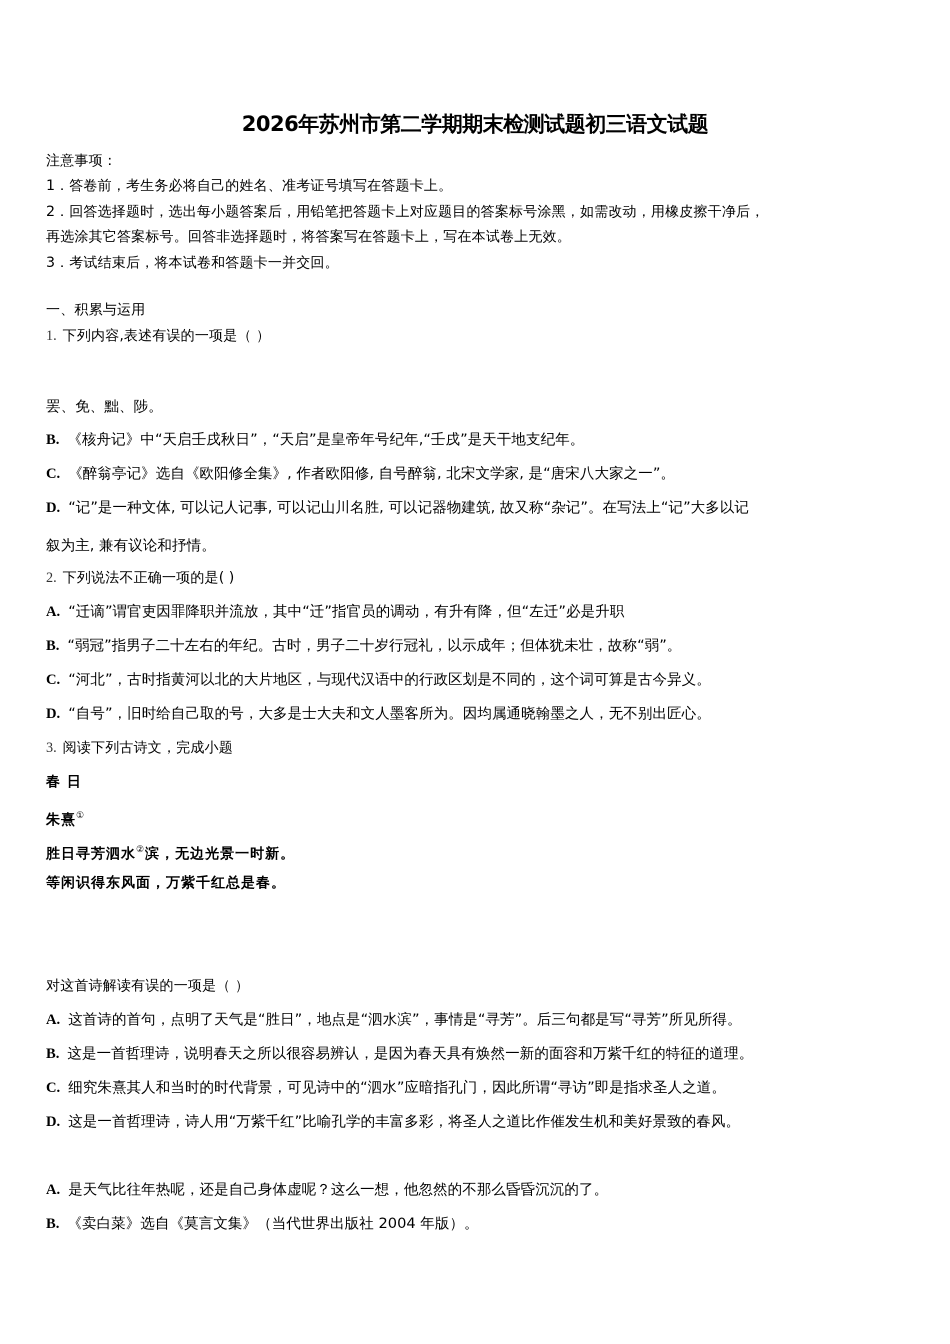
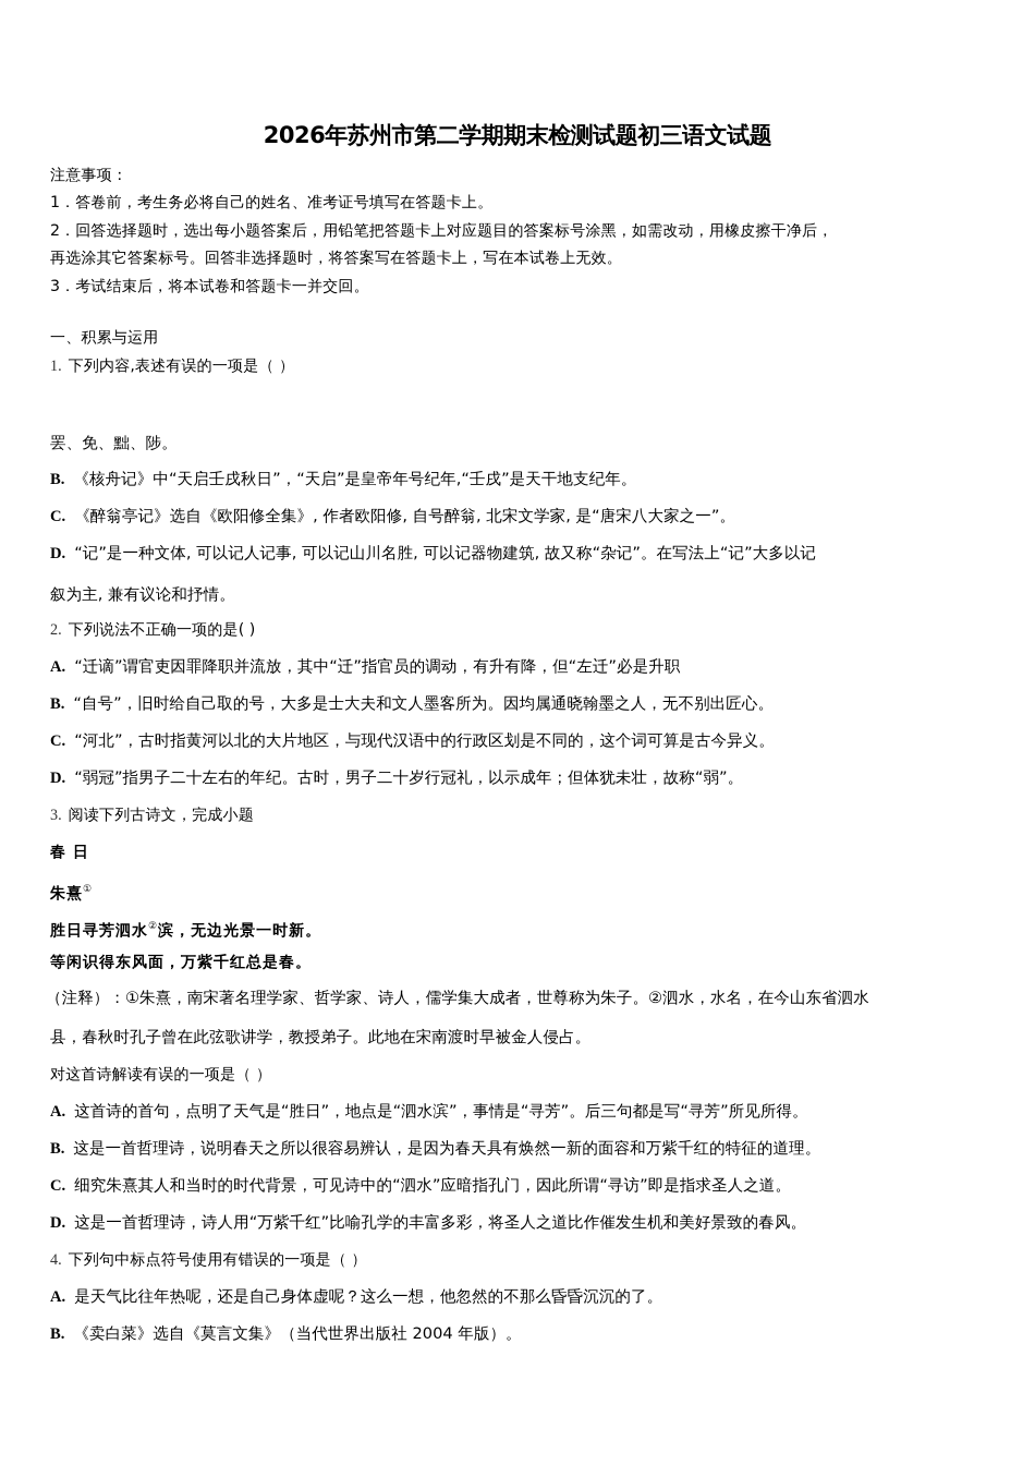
  2026年苏州市第二学期期末检测试题初三语文试题
  注意事项：
  1．答卷前，考生务必将自己的姓名、准考证号填写在答题卡上。
  2．回答选择题时，选出每小题答案后，用铅笔把答题卡上对应题目的答案标号涂黑，如需改动，用橡皮擦干净后，
  再选涂其它答案标号。回答非选择题时，将答案写在答题卡上，写在本试卷上无效。
  3．考试结束后，将本试卷和答题卡一并交回。
  一、积累与运用
  1. 下列内容,表述有误的一项是（ ）
  罢、免、黜、陟。
  B. 《核舟记》中“天启壬戌秋日”，“天启”是皇帝年号纪年,“壬戌”是天干地支纪年。
  C. 《醉翁亭记》选自《欧阳修全集》, 作者欧阳修, 自号醉翁, 北宋文学家, 是“唐宋八大家之一”。
  D. “记”是一种文体, 可以记人记事, 可以记山川名胜, 可以记器物建筑, 故又称“杂记”。在写法上“记”大多以记
  叙为主, 兼有议论和抒情。
  2. 下列说法不正确一项的是( )
  A. “迁谪”谓官吏因罪降职并流放，其中“迁”指官员的调动，有升有降，但“左迁”必是升职
- B. “弱冠”指男子二十左右的年纪。古时，男子二十岁行冠礼，以示成年；但体犹未壮，故称“弱”。
+ B. “自号”，旧时给自己取的号，大多是士大夫和文人墨客所为。因均属通晓翰墨之人，无不别出匠心。
  C. “河北”，古时指黄河以北的大片地区，与现代汉语中的行政区划是不同的，这个词可算是古今异义。
- D. “自号”，旧时给自己取的号，大多是士大夫和文人墨客所为。因均属通晓翰墨之人，无不别出匠心。
+ D. “弱冠”指男子二十左右的年纪。古时，男子二十岁行冠礼，以示成年；但体犹未壮，故称“弱”。
  3. 阅读下列古诗文，完成小题
  春 日
  朱熹①
  胜日寻芳泗水②滨，无边光景一时新。
  等闲识得东风面，万紫千红总是春。
+ （注释）：①朱熹，南宋著名理学家、哲学家、诗人，儒学集大成者，世尊称为朱子。②泗水，水名，在今山东省泗水
+ 县，春秋时孔子曾在此弦歌讲学，教授弟子。此地在宋南渡时早被金人侵占。
  对这首诗解读有误的一项是（ ）
  A. 这首诗的首句，点明了天气是“胜日”，地点是“泗水滨”，事情是“寻芳”。后三句都是写“寻芳”所见所得。
  B. 这是一首哲理诗，说明春天之所以很容易辨认，是因为春天具有焕然一新的面容和万紫千红的特征的道理。
  C. 细究朱熹其人和当时的时代背景，可见诗中的“泗水”应暗指孔门，因此所谓“寻访”即是指求圣人之道。
  D. 这是一首哲理诗，诗人用“万紫千红”比喻孔学的丰富多彩，将圣人之道比作催发生机和美好景致的春风。
+ 4. 下列句中标点符号使用有错误的一项是（ ）
  A. 是天气比往年热呢，还是自己身体虚呢？这么一想，他忽然的不那么昏昏沉沉的了。
  B. 《卖白菜》选自《莫言文集》（当代世界出版社 2004 年版）。
